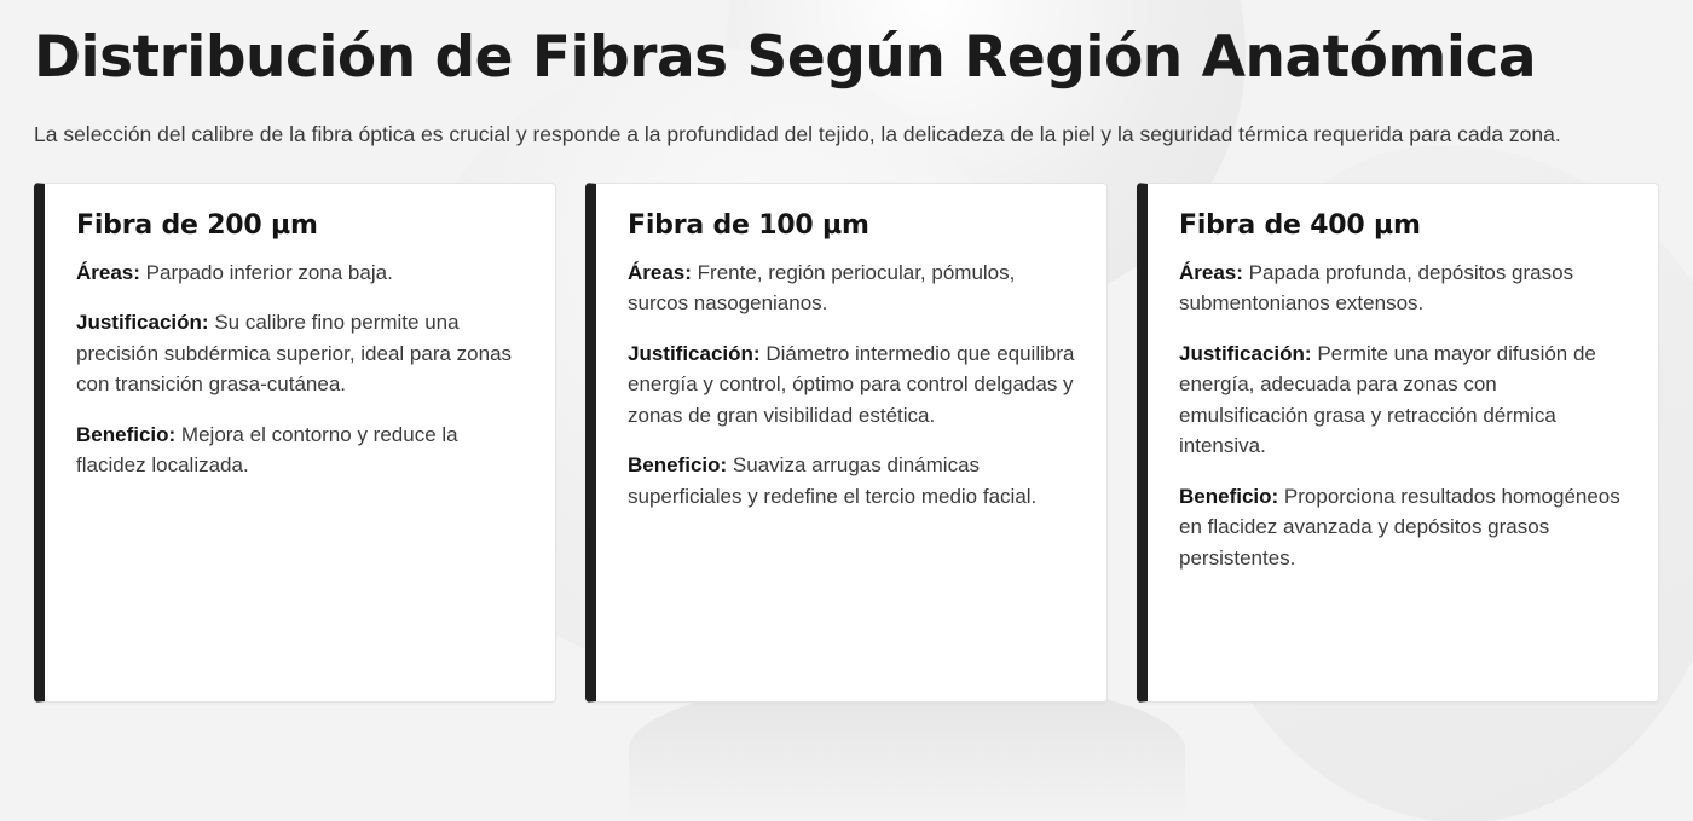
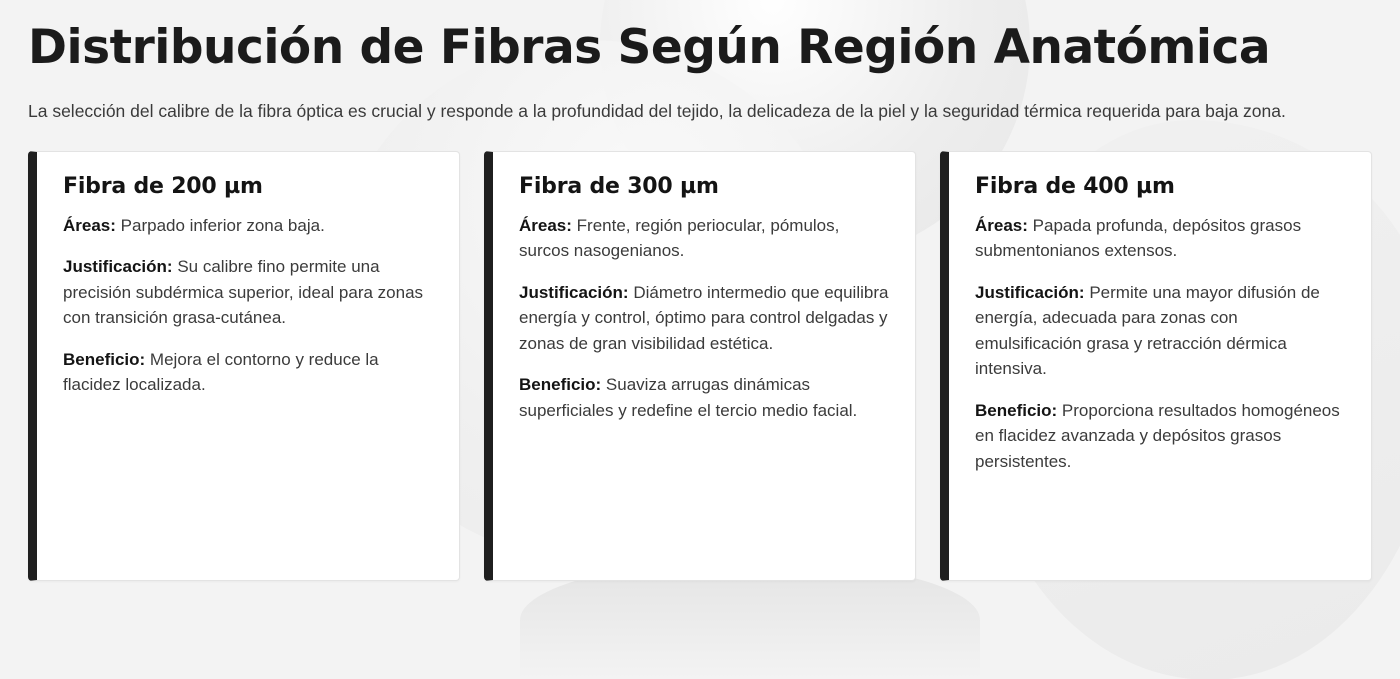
  Distribución de Fibras Según Región Anatómica
- La selección del calibre de la fibra óptica es crucial y responde a la profundidad del tejido, la delicadeza de la piel y la seguridad térmica requerida para cada zona.
+ La selección del calibre de la fibra óptica es crucial y responde a la profundidad del tejido, la delicadeza de la piel y la seguridad térmica requerida para baja zona.
  Fibra de 200 µm
  Áreas: Parpado inferior zona baja.
  Justificación: Su calibre fino permite una precisión subdérmica superior, ideal para zonas con transición grasa-cutánea.
  Beneficio: Mejora el contorno y reduce la flacidez localizada.
- Fibra de 100 µm
+ Fibra de 300 µm
  Áreas: Frente, región periocular, pómulos, surcos nasogenianos.
  Justificación: Diámetro intermedio que equilibra energía y control, óptimo para control delgadas y zonas de gran visibilidad estética.
  Beneficio: Suaviza arrugas dinámicas superficiales y redefine el tercio medio facial.
  Fibra de 400 µm
  Áreas: Papada profunda, depósitos grasos submentonianos extensos.
  Justificación: Permite una mayor difusión de energía, adecuada para zonas con emulsificación grasa y retracción dérmica intensiva.
  Beneficio: Proporciona resultados homogéneos en flacidez avanzada y depósitos grasos persistentes.
